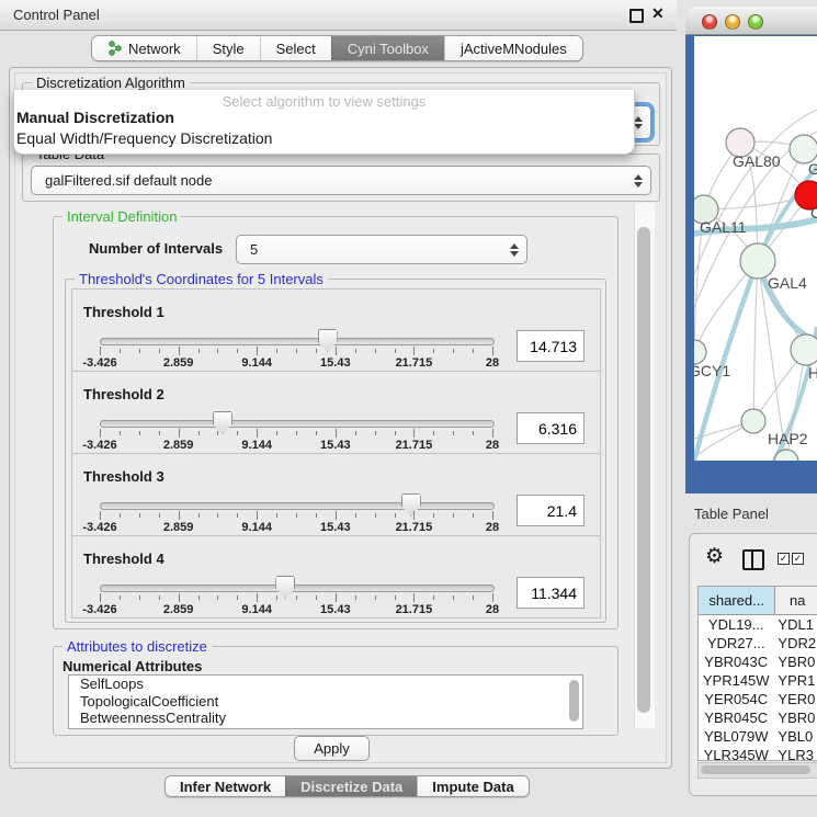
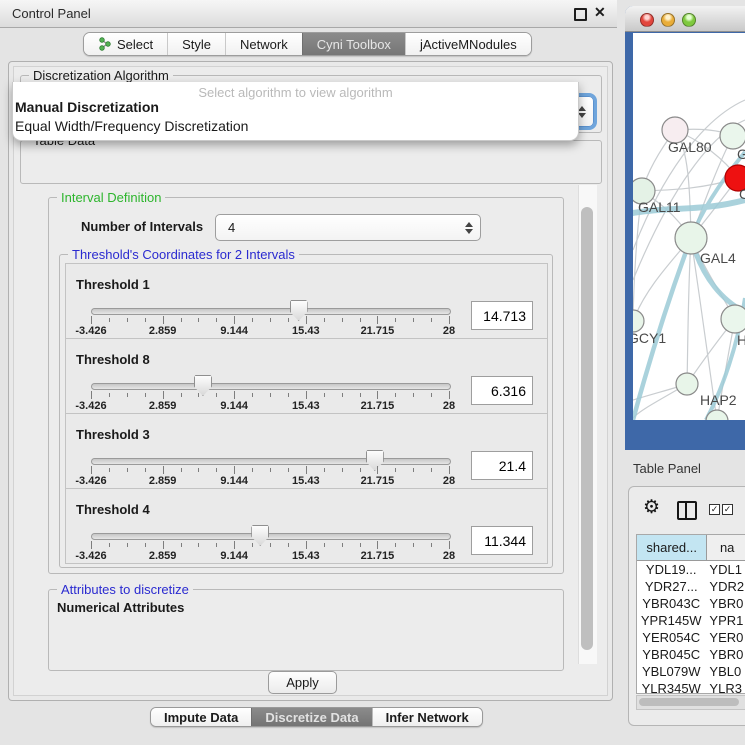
  Control Panel
  ✕
- Network
+ Select
  Style
- Select
+ Network
  Cyni Toolbox
  jActiveMNodules
  Discretization Algorithm
- galFiltered.sif default node
- Select algorithm to view settings
+ Select algorithm to view algorithm
  Manual Discretization
  Equal Width/Frequency Discretization
  Interval Definition
  Number of Intervals
- 5
+ 4
- Threshold's Coordinates for 5 Intervals
+ Threshold's Coordinates for 2 Intervals
  Threshold 1
  -3.426
  2.859
  9.144
  15.43
  21.715
  28
  14.713
- Threshold 2
+ Threshold 8
  -3.426
  2.859
  9.144
  15.43
  21.715
  28
  6.316
  Threshold 3
  -3.426
  2.859
  9.144
  15.43
  21.715
  28
  21.4
  Threshold 4
  -3.426
  2.859
  9.144
  15.43
  21.715
  28
  11.344
  Attributes to discretize
  Numerical Attributes
- SelfLoops
- TopologicalCoefficient
- BetweennessCentrality
  Apply
- Infer Network
+ Impute Data
  Discretize Data
- Impute Data
+ Infer Network
  GAL80
  G
  C
  GAL11
  GAL4
  GCY1
  H
  HAP2
  Table Panel
  ⚙
  ✓
  ✓
  shared...
  na
  YDL19...
  YDL1
  YDR27...
  YDR2
  YBR043C
  YBR0
  YPR145W
  YPR1
  YER054C
  YER0
  YBR045C
  YBR0
  YBL079W
  YBL0
  YLR345W
  YLR3
